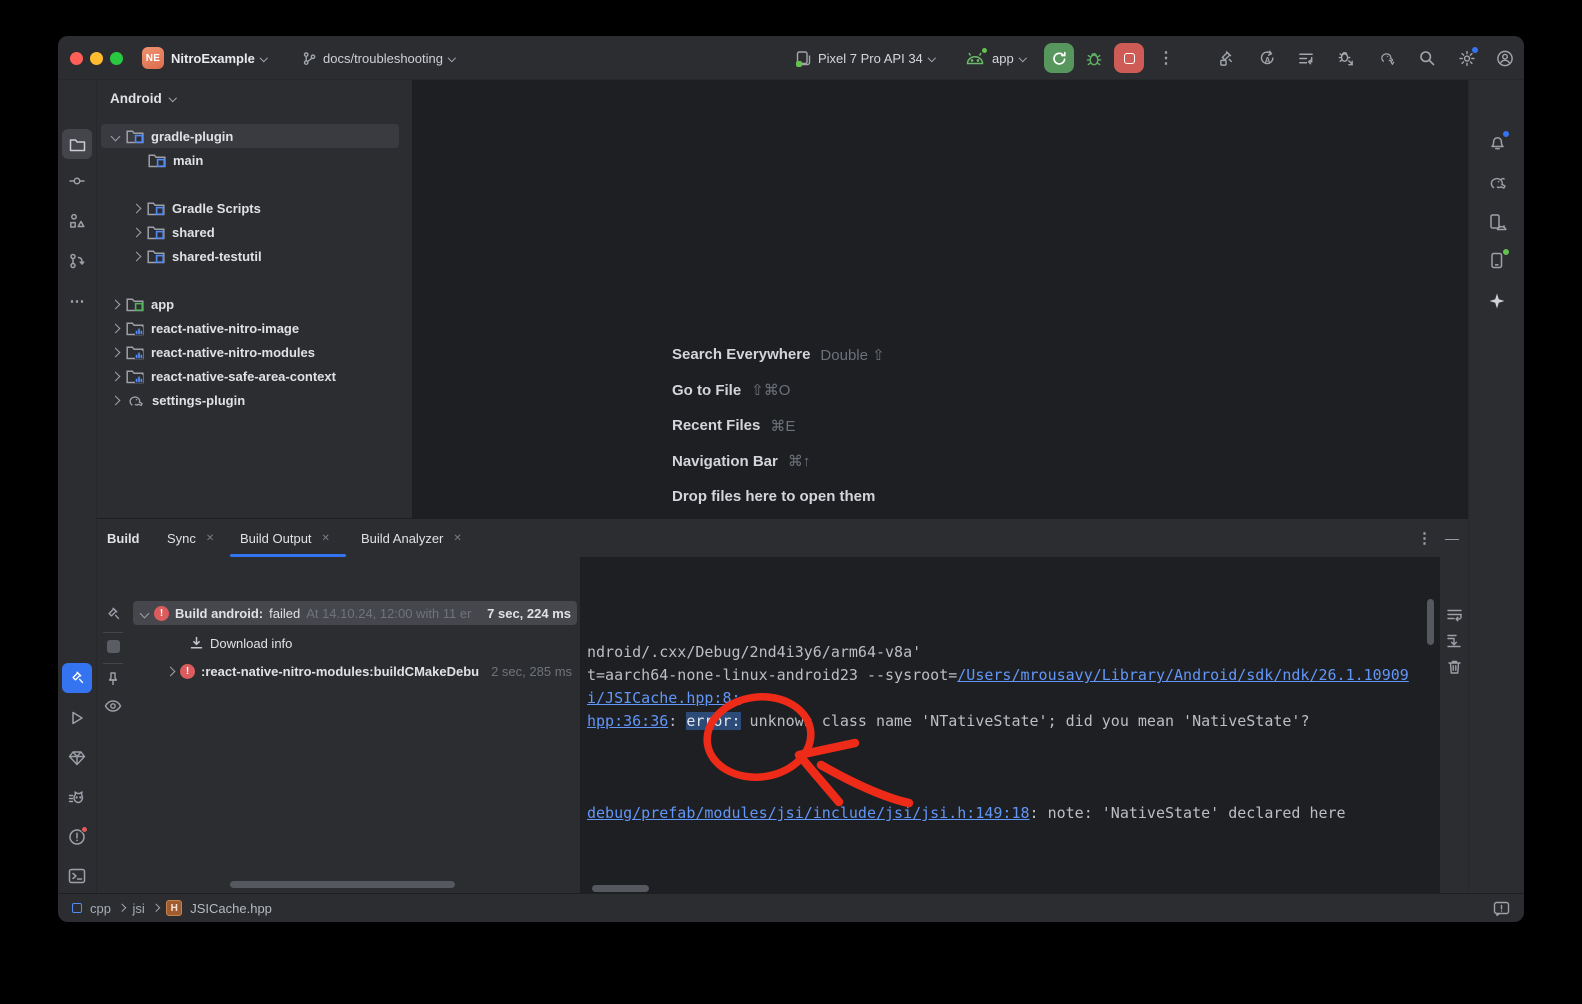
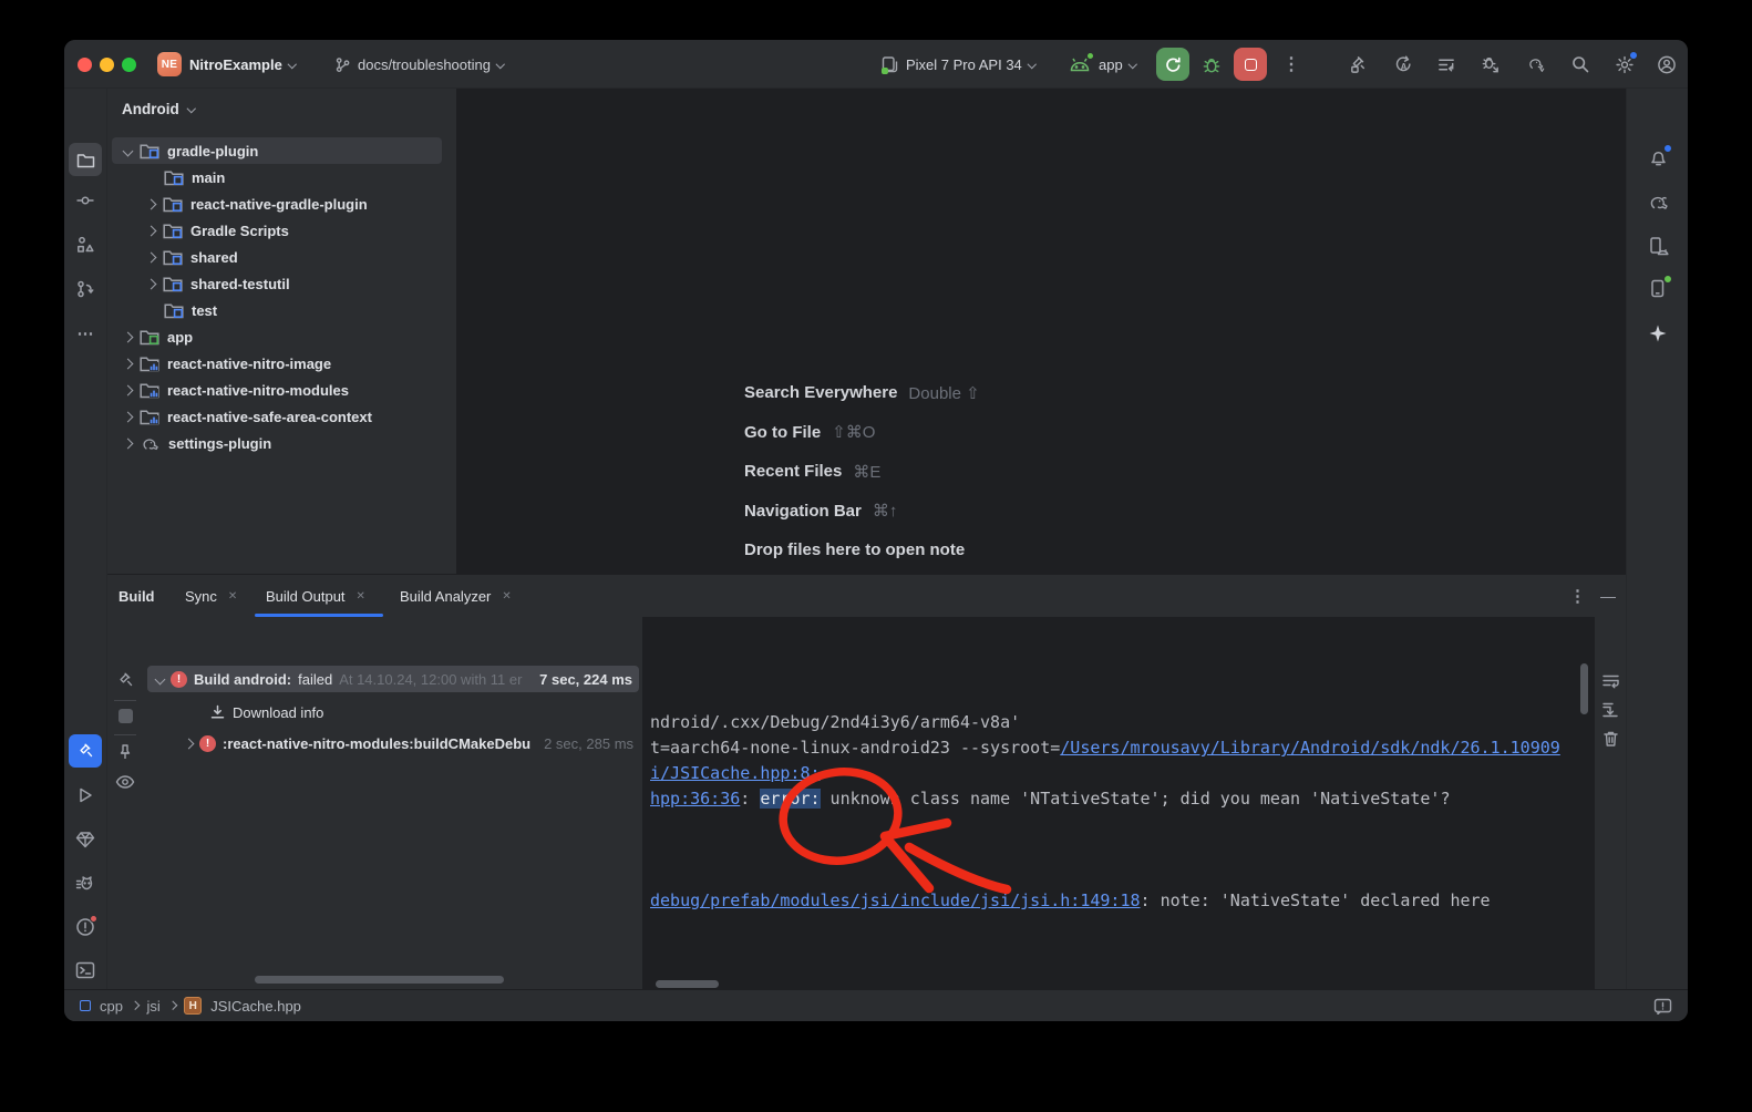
  NE
  NitroExample
  docs/troubleshooting
  Pixel 7 Pro API 34
  app
  ⋮
  A
  ⋯
  Android
  gradle-plugin
  main
+ react-native-gradle-plugin
  Gradle Scripts
  shared
  shared-testutil
+ test
  app
  react-native-nitro-image
  react-native-nitro-modules
  react-native-safe-area-context
  settings-plugin
  Search Everywhere
  Double ⇧
  Go to File
  ⇧⌘O
  Recent Files
  ⌘E
  Navigation Bar
  ⌘↑
- Drop files here to open them
+ Drop files here to open note
  Build
  Sync
  ✕
  Build Output
  ✕
  Build Analyzer
  ✕
  ⋮
  —
  !
  Build android:
  failed
  At 14.10.24, 12:00 with 11 er
  7 sec, 224 ms
  Download info
  !
  :react-native-nitro-modules:buildCMakeDebu
  2 sec, 285 ms
  ndroid/.cxx/Debug/2nd4i3y6/arm64-v8a'
  t=aarch64-none-linux-android23 --sysroot=/Users/mrousavy/Library/Android/sdk/ndk/26.1.10909
  i/JSICache.hpp:8
  hpp:36:36: eror: unknow class name 'NTativeState'; did you mean 'NativeState'?
  debug/prefab/modules/jsi/include/jsi/jsi.h:149:18: note: 'NativeState' declared here
  cpp
  jsi
  H
  JSICache.hpp
